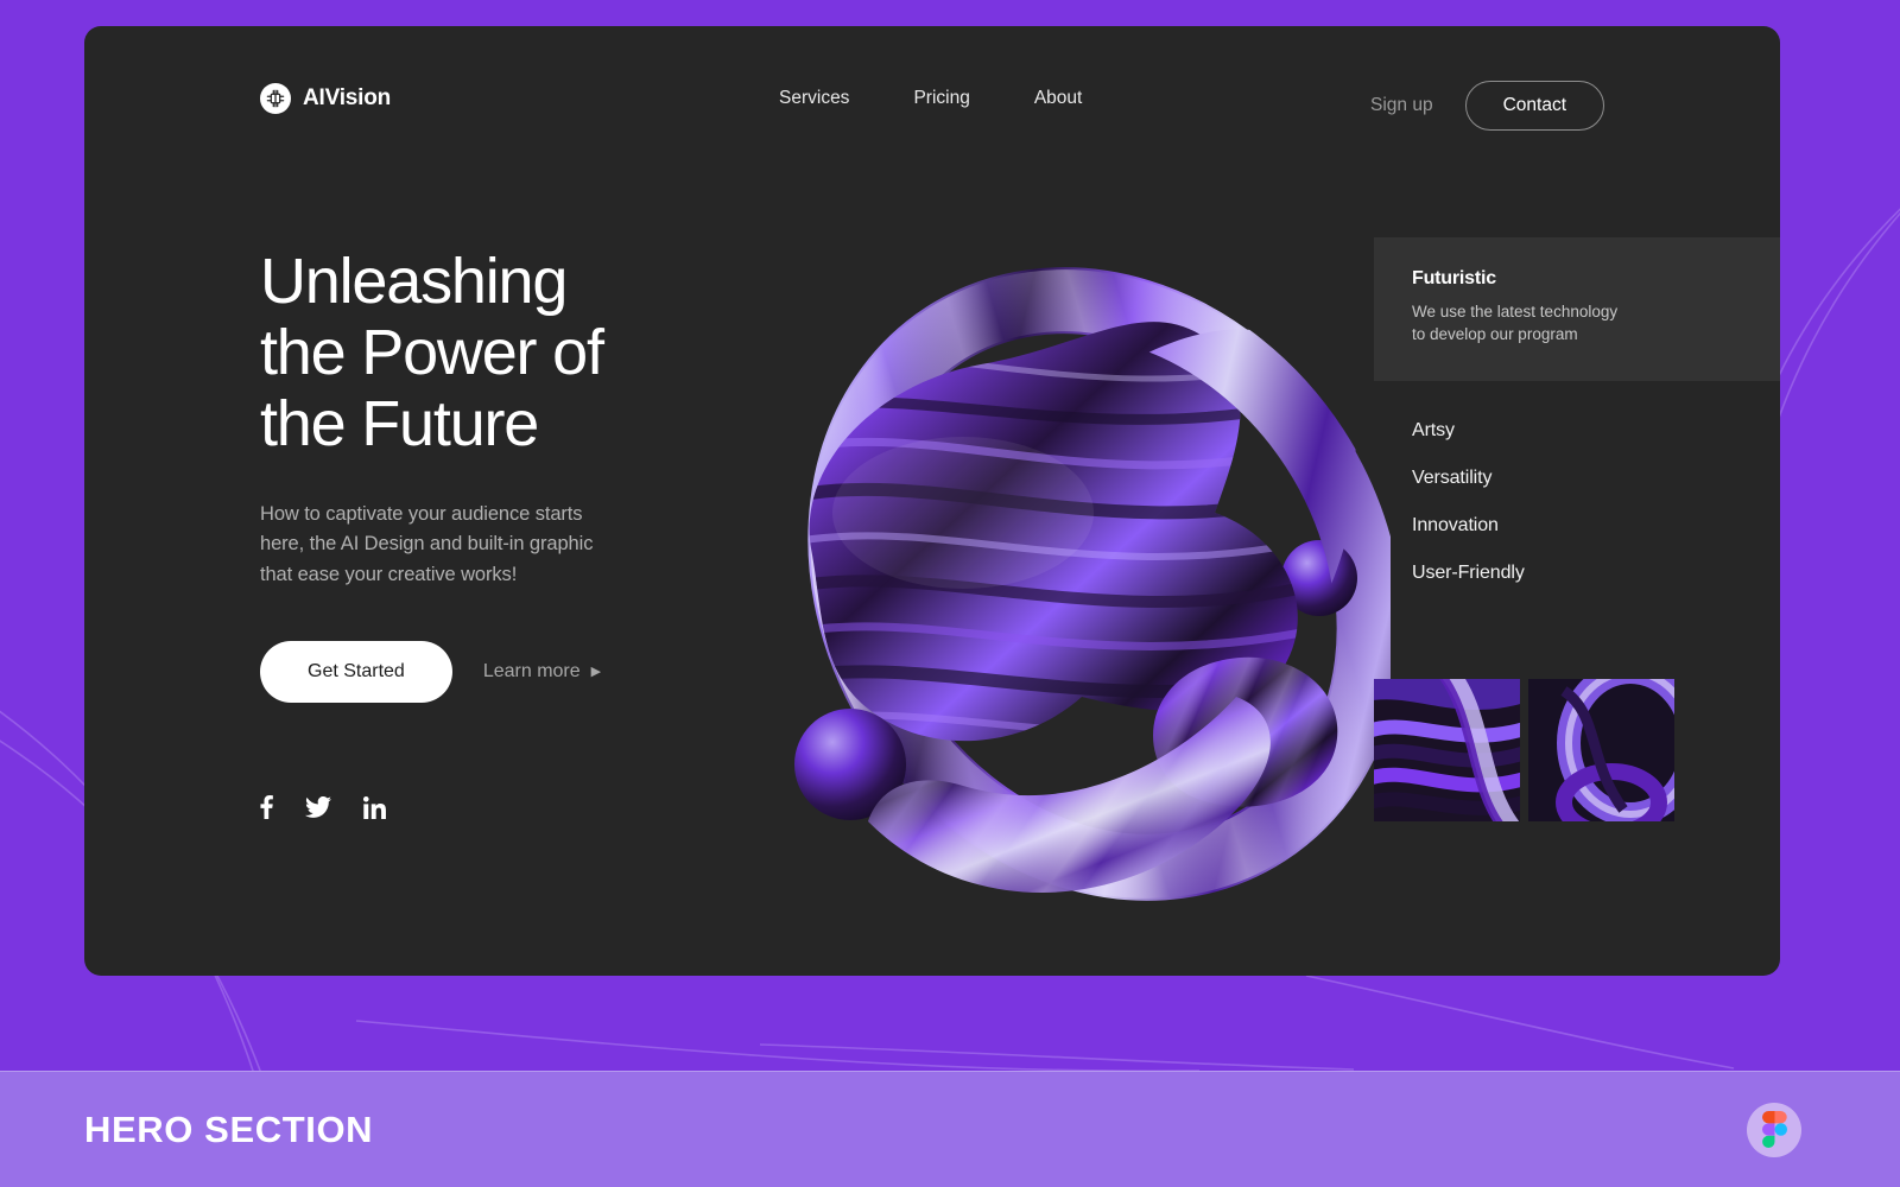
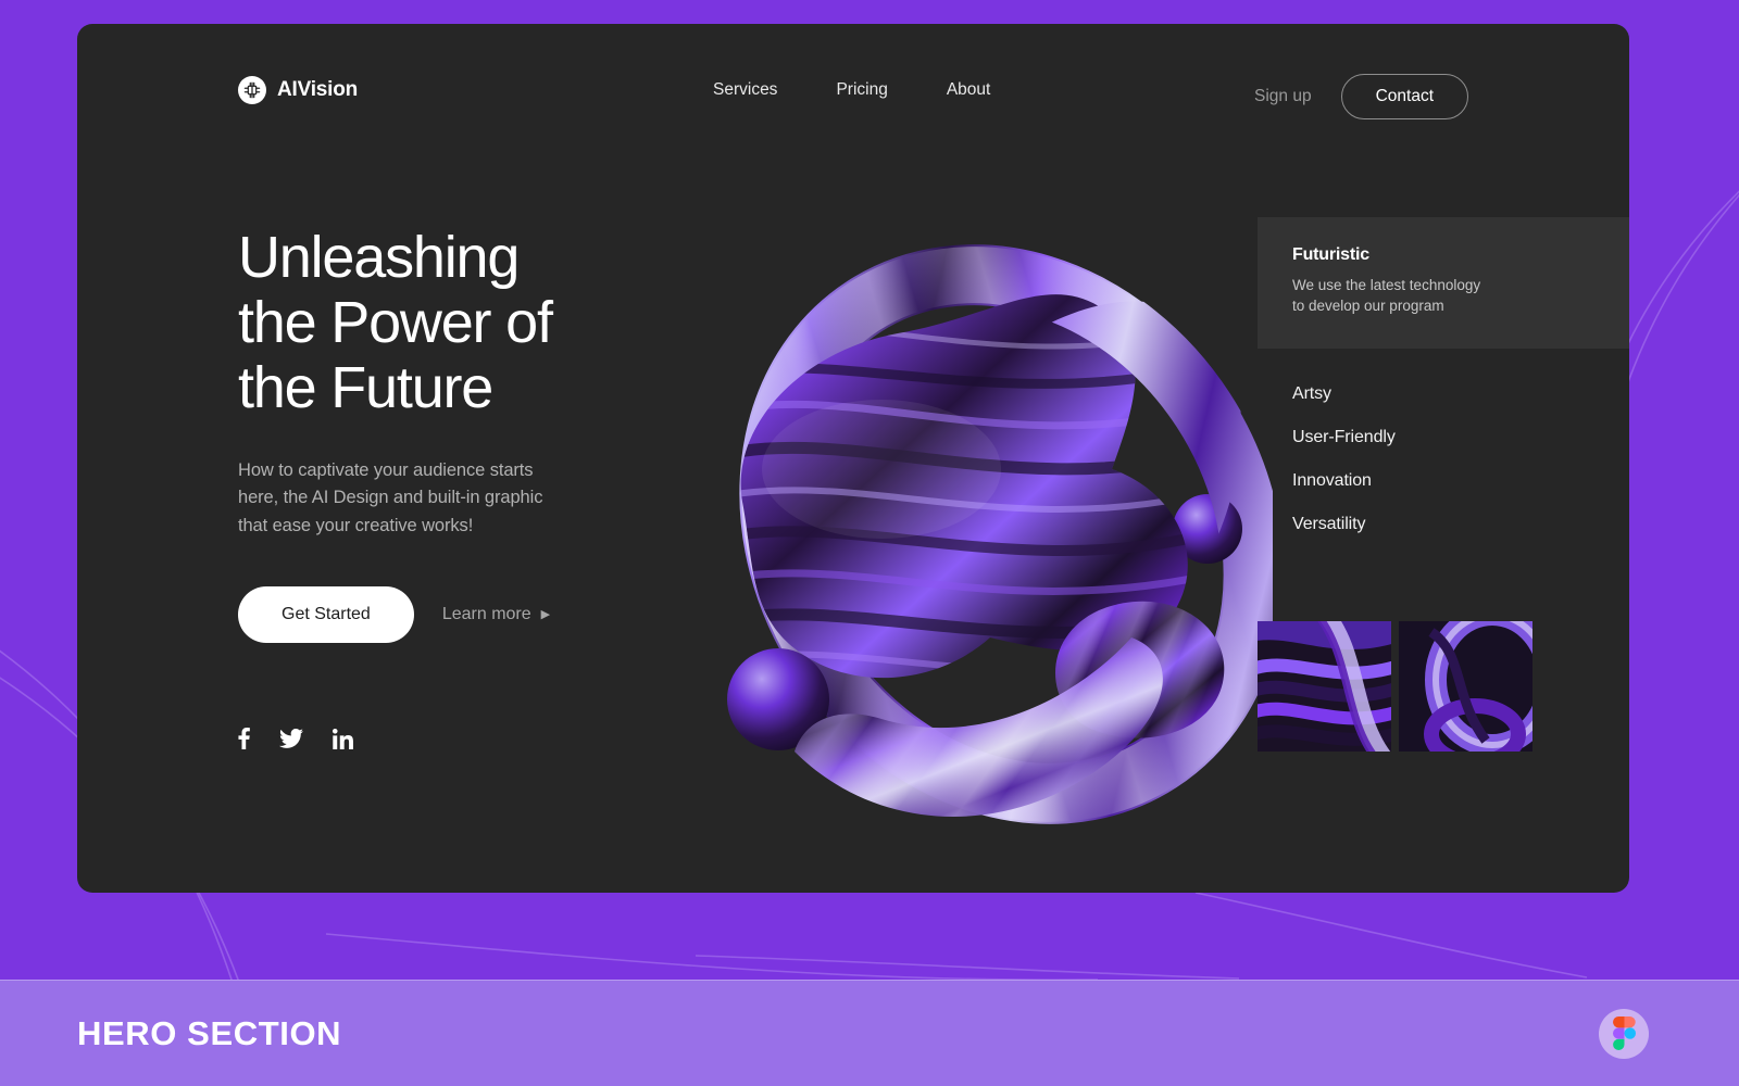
  AIVision
  Services
  Pricing
  About
  Sign up
  Contact
  Unleashing
  the Power of
  the Future
  How to captivate your audience starts
  here, the AI Design and built-in graphic
  that ease your creative works!
  Get Started
  Learn more
  ▶
  Futuristic
  We use the latest technology
  to develop our program
  Artsy
- Versatility
+ User-Friendly
  Innovation
- User-Friendly
+ Versatility
  HERO SECTION
